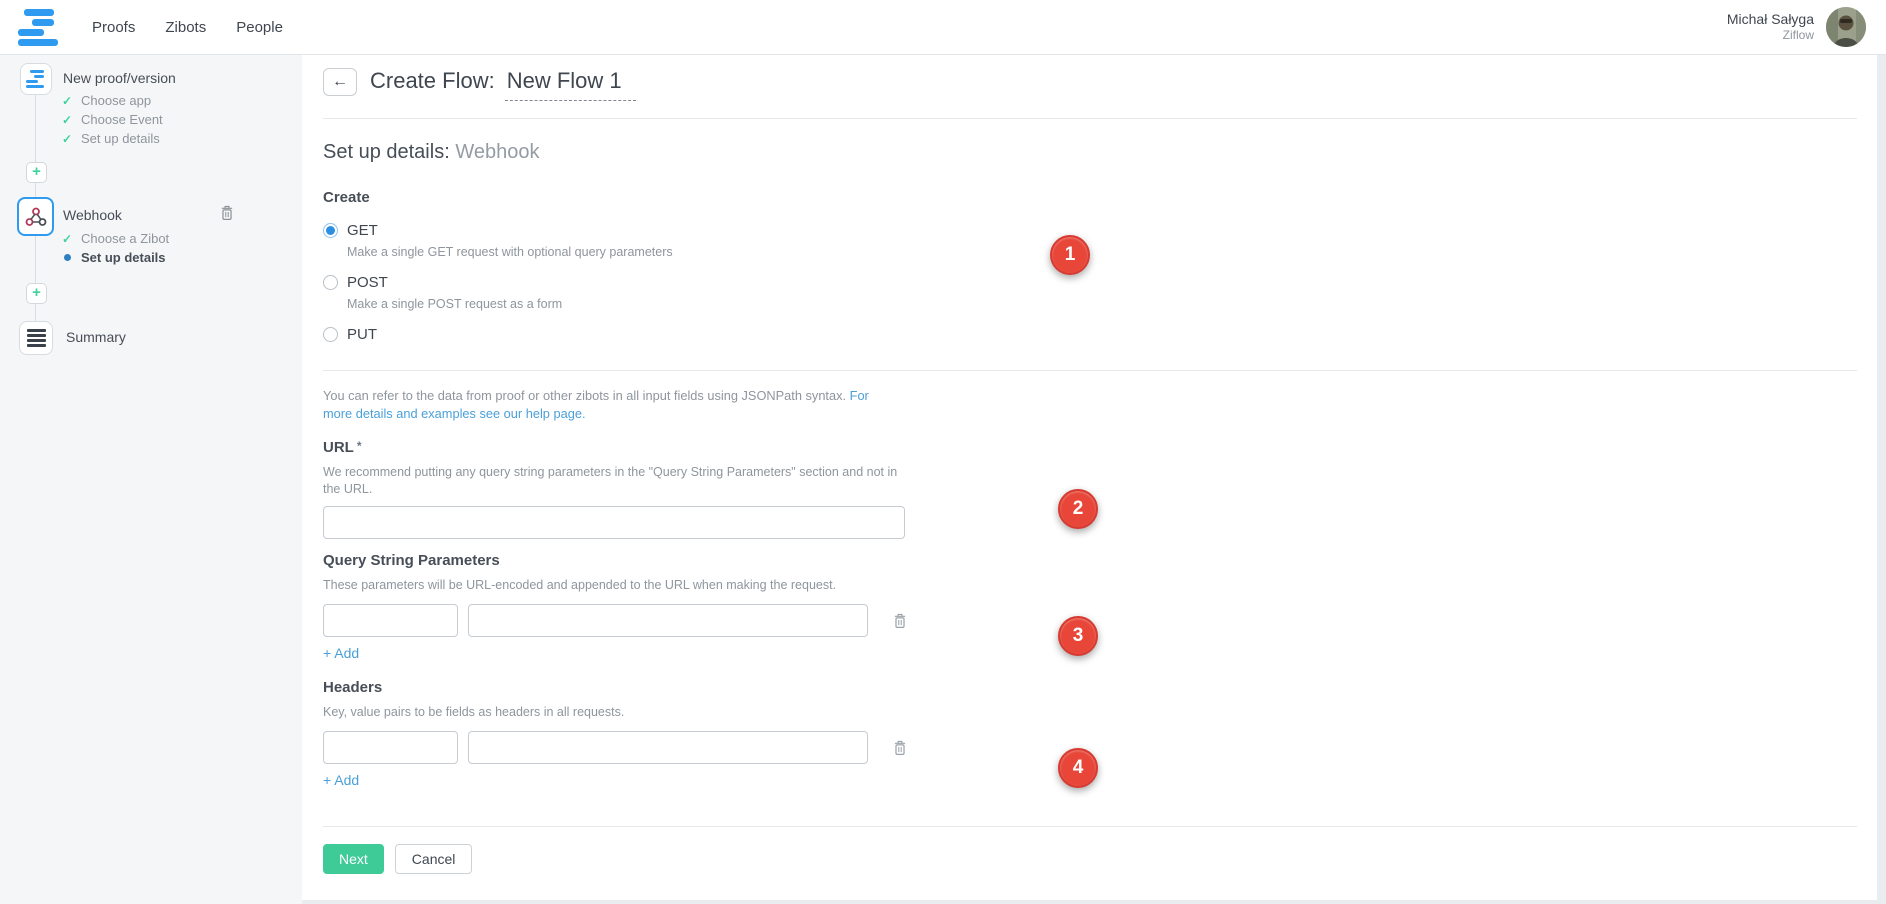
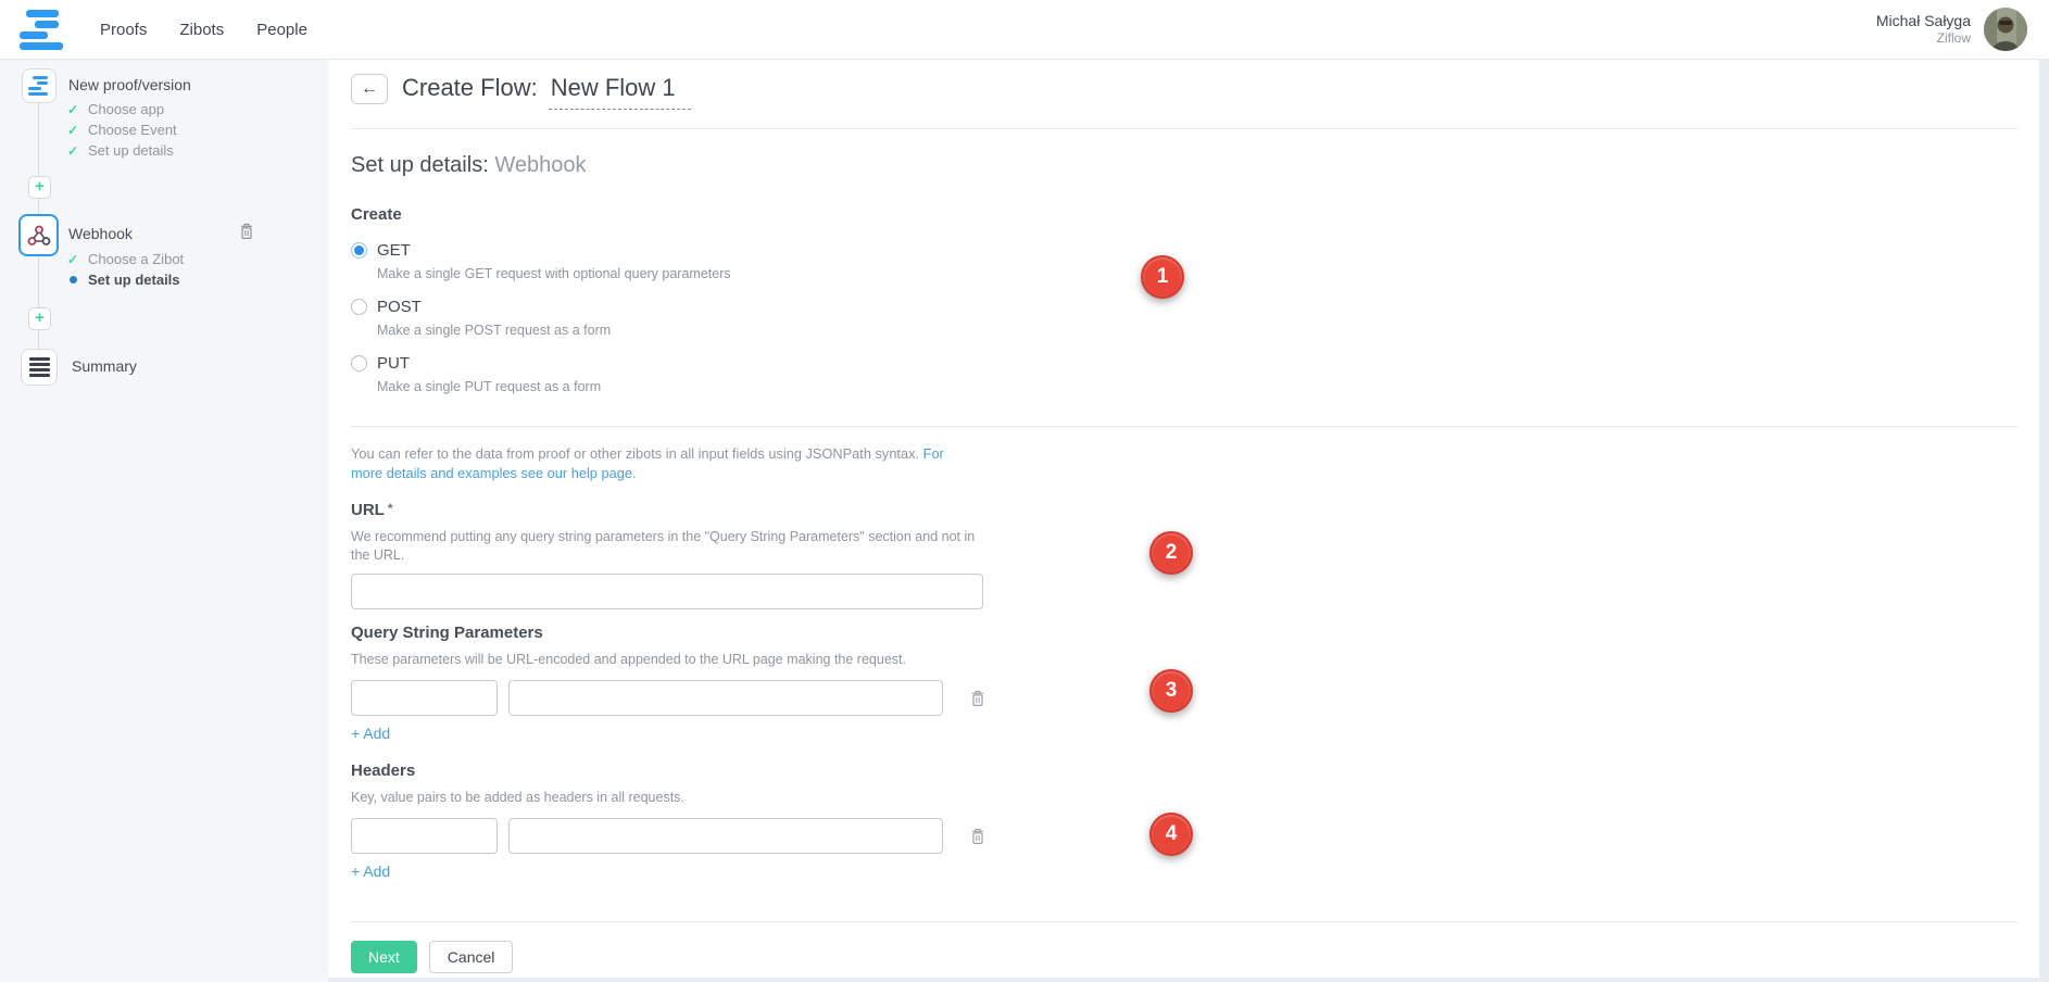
  Proofs
  Zibots
  People
  Michał Sałyga
  Ziflow
  New proof/version
  ✓
  Choose app
  ✓
  Choose Event
  ✓
  Set up details
  +
  Webhook
  ✓
  Choose a Zibot
  Set up details
  +
  Summary
  ←
  Create Flow:
  New Flow 1
  Set up details: Webhook
  Create
  GET
  Make a single GET request with optional query parameters
  POST
  Make a single POST request as a form
  PUT
+ Make a single PUT request as a form
  You can refer to the data from proof or other zibots in all input fields using JSONPath syntax. For more details and examples see our help page.
  URL *
  We recommend putting any query string parameters in the "Query String Parameters" section and not in the URL.
  Query String Parameters
- These parameters will be URL-encoded and appended to the URL when making the request.
+ These parameters will be URL-encoded and appended to the URL page making the request.
  + Add
  Headers
- Key, value pairs to be fields as headers in all requests.
+ Key, value pairs to be added as headers in all requests.
  + Add
  Next
  Cancel
  1
  2
  3
  4
